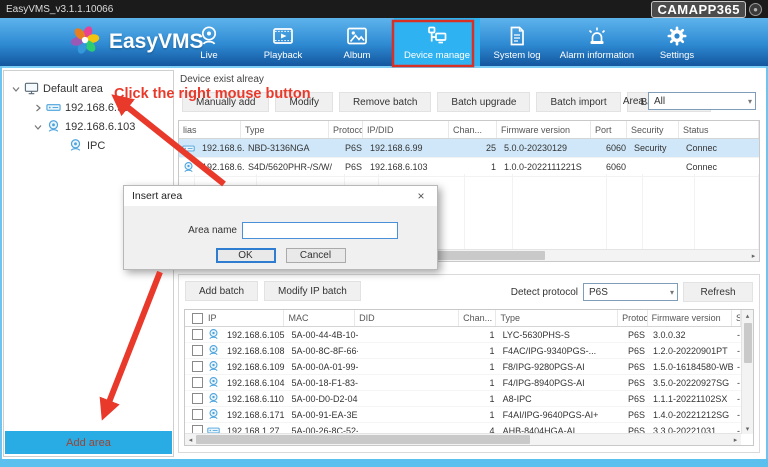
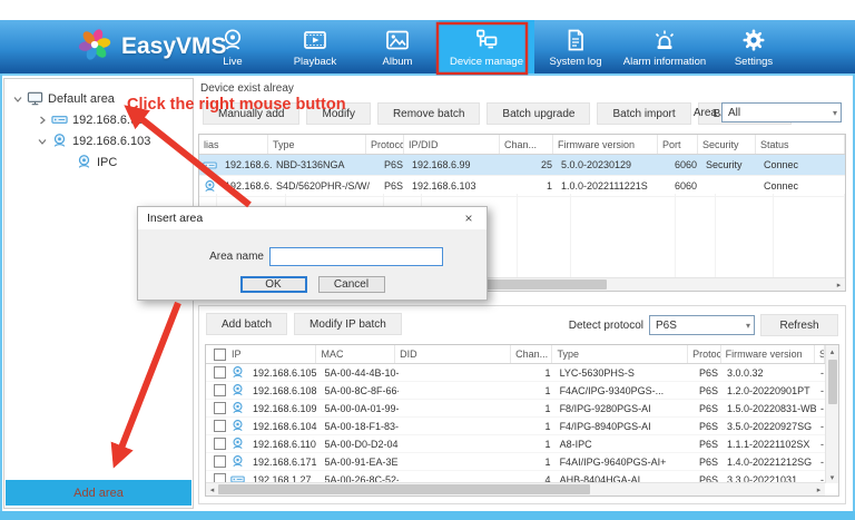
- EasyVMS_v3.1.1.10066
- CAMAPP365
- ●
  EasyVMS
  Live
  Playback
  Album
  Device manage
  System log
  Alarm information
  Settings
  Default area
  192.168.6.9
  192.168.6.103
  IPC
  Add area
  Device exist alreay
  Manually add
  Modify
  Remove batch
  Batch upgrade
  Batch import
  Area
  All
  ▾
  lias
  Type
  Protoco
  IP/DID
  Chan...
  Firmware version
  Port
  Security
  Status
  192.168.6.
  NBD-3136NGA
  P6S
  192.168.6.99
  25
  5.0.0-20230129
  6060
  Security
  Connec
  S4D/5620PHR-/S/W/
  P6S
  192.168.6.103
  1
  1.0.0-2022111221S
  6060
  Connec
  Add batch
  Modify IP batch
  Detect protocol
  P6S
  ▾
  Refresh
  IP
  MAC
  DID
  Chan...
  Type
  Protoc
  Firmware version
  192.168.6.105
  5A-00-44-4B-10-
  1
  LYC-5630PHS-S
  P6S
  3.0.0.32
  -
  192.168.6.108
  5A-00-8C-8F-66
  1
  F4AC/IPG-9340PGS-...
  P6S
  1.2.0-20220901PT
  -
  192.168.6.109
  5A-00-0A-01-99-
  1
  F8/IPG-9280PGS-AI
  P6S
- 1.5.0-16184580-WB
+ 1.5.0-20220831-WB
  -
  192.168.6.104
  5A-00-18-F1-83-
  1
  F4/IPG-8940PGS-AI
  P6S
  3.5.0-20220927SG
  -
  192.168.6.110
  5A-00-D0-D2-04
  1
  A8-IPC
  P6S
  1.1.1-20221102SX
  -
  192.168.6.171
  5A-00-91-EA-3E
  1
  F4AI/IPG-9640PGS-AI+
  P6S
  1.4.0-20221212SG
  -
  192.168.1.27
  5A-00-26-8C-52-
  4
  AHB-8404HGA-AI
  P6S
  3.3.0-20221031
  -
  Insert area
  ×
  Area name
  OK
  Cancel
  Click the right mouse button
